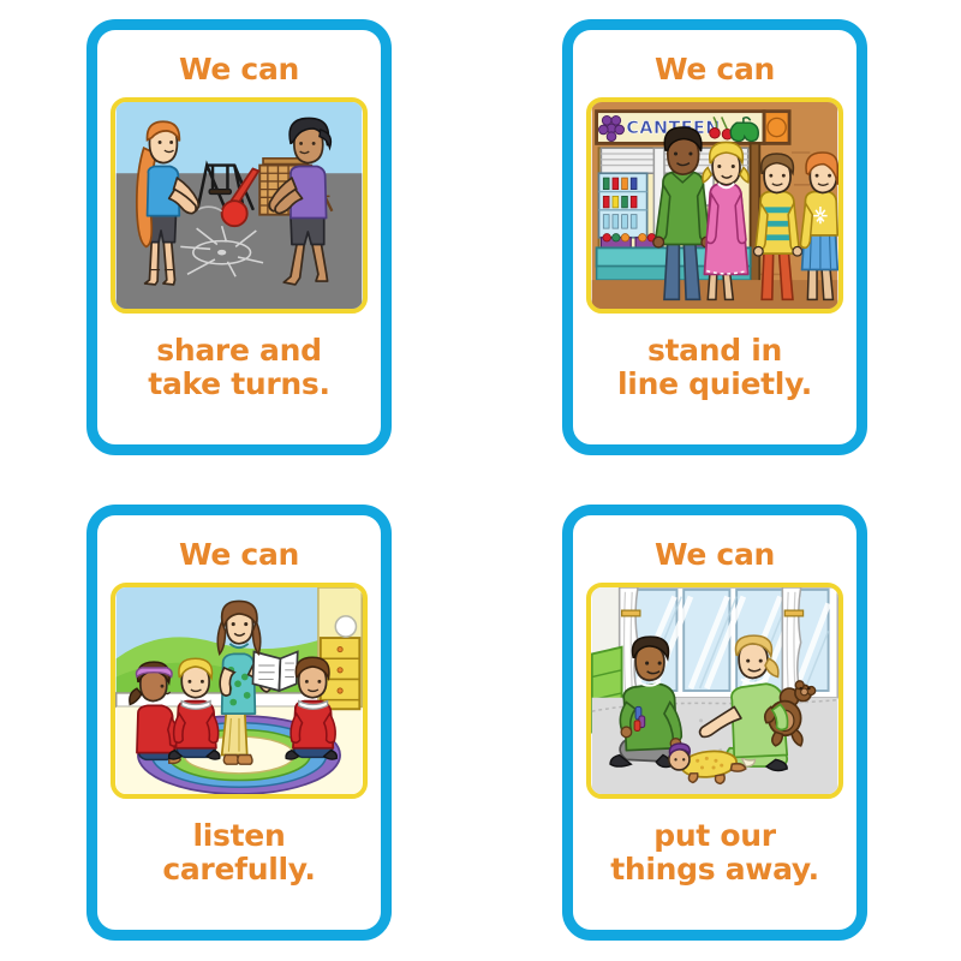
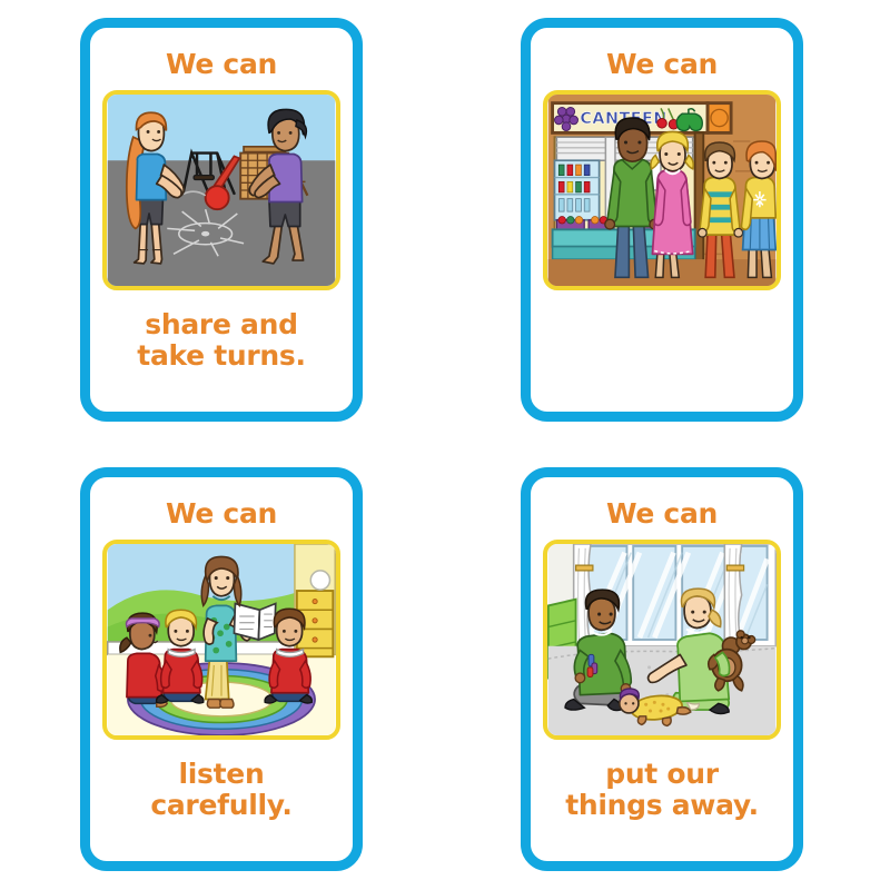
  We can
  share and
  take turns.
  We can
- stand in
- line quietly.
  We can
  listen
  carefully.
  We can
  put our
  things away.
